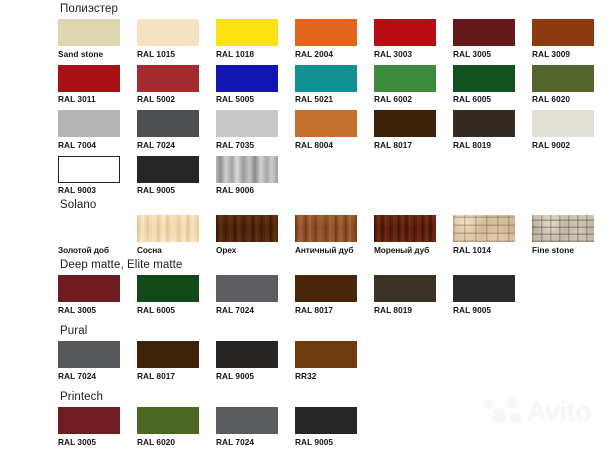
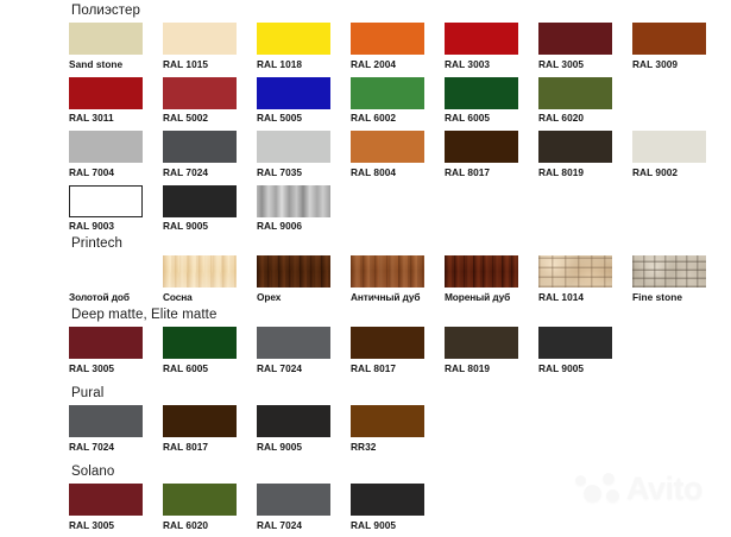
  Полиэстер
  Sand stone
  RAL 1015
  RAL 1018
  RAL 2004
  RAL 3003
  RAL 3005
  RAL 3009
  RAL 3011
  RAL 5002
  RAL 5005
- RAL 5021
  RAL 6002
  RAL 6005
  RAL 6020
  RAL 7004
  RAL 7024
  RAL 7035
  RAL 8004
  RAL 8017
  RAL 8019
  RAL 9002
  RAL 9003
  RAL 9005
  RAL 9006
- Solano
+ Printech
  Золотой доб
  Сосна
  Орех
  Античный дуб
  Мореный дуб
  RAL 1014
  Fine stone
  Deep matte, Elite matte
  RAL 3005
  RAL 6005
  RAL 7024
  RAL 8017
  RAL 8019
  RAL 9005
  Pural
  RAL 7024
  RAL 8017
  RAL 9005
  RR32
- Printech
+ Solano
  RAL 3005
  RAL 6020
  RAL 7024
  RAL 9005
